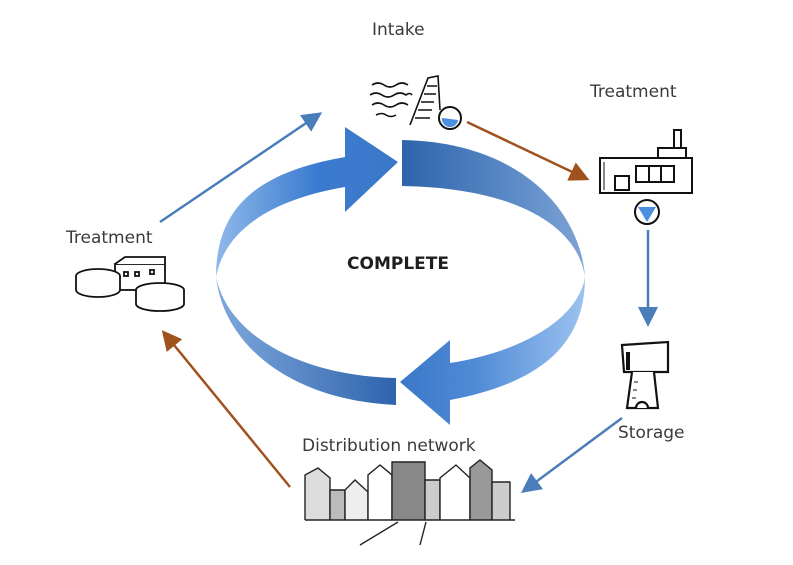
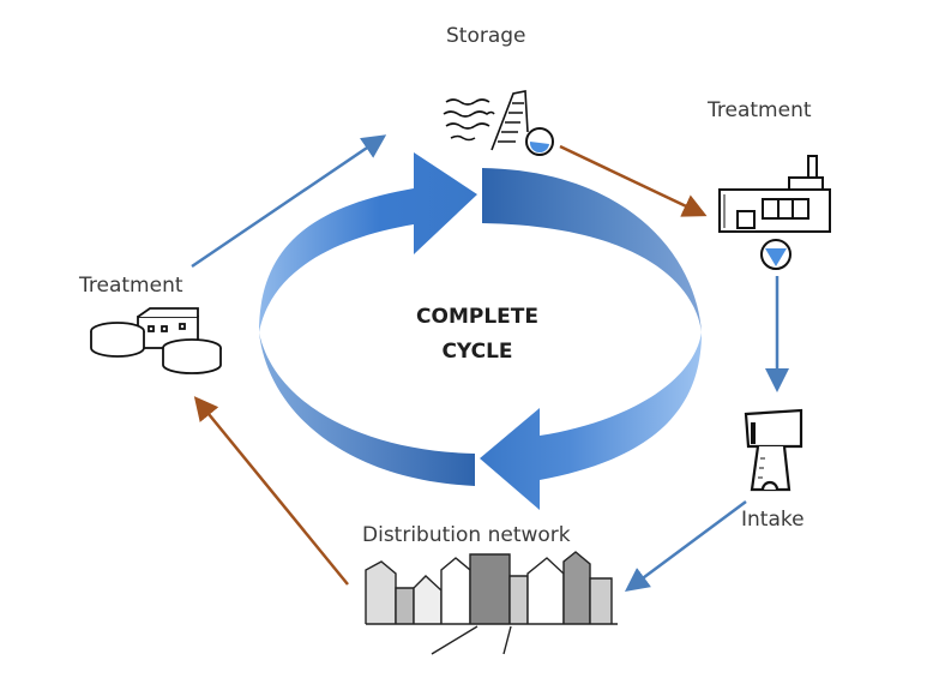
- Intake
+ Storage
  Treatment
- Storage
+ Intake
  Distribution network
  Treatment
  COMPLETE
+ CYCLE
